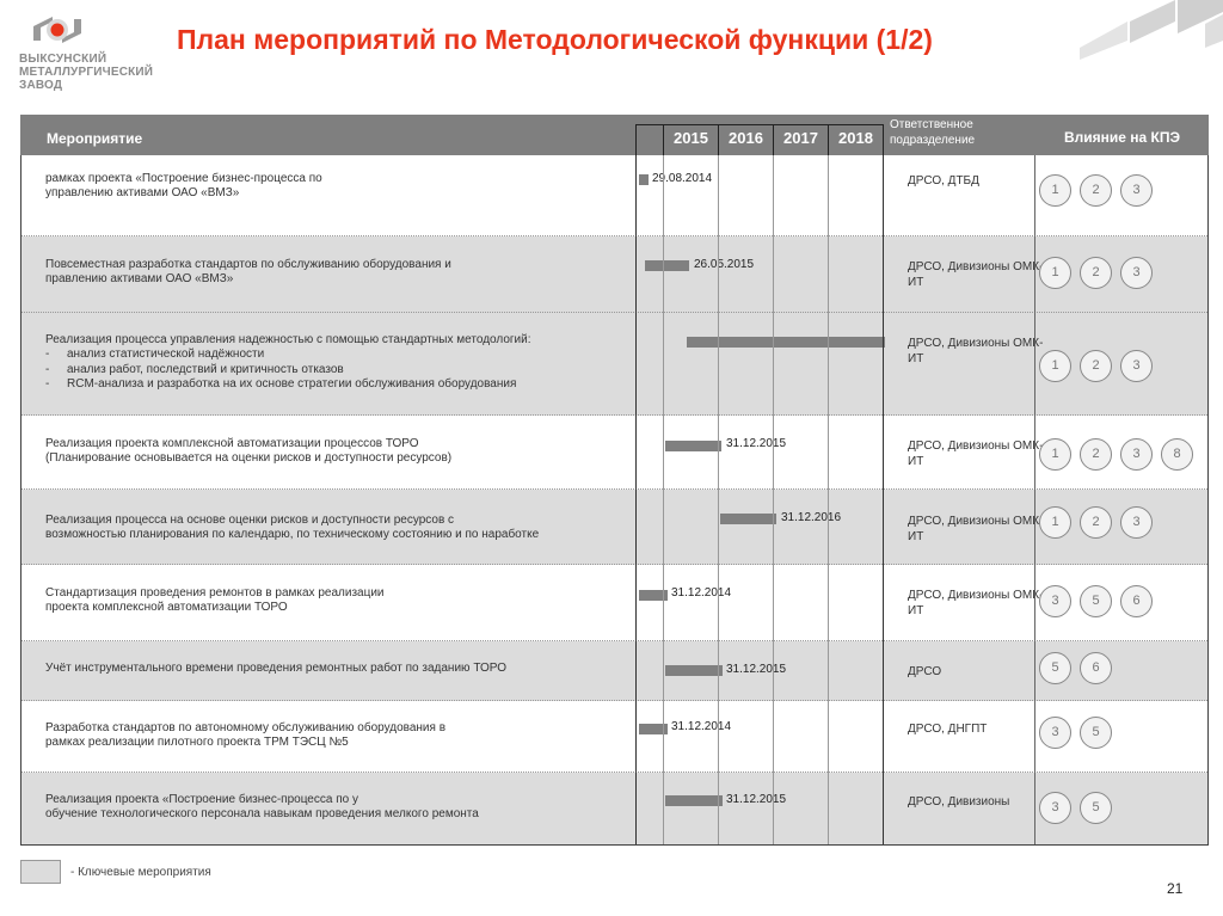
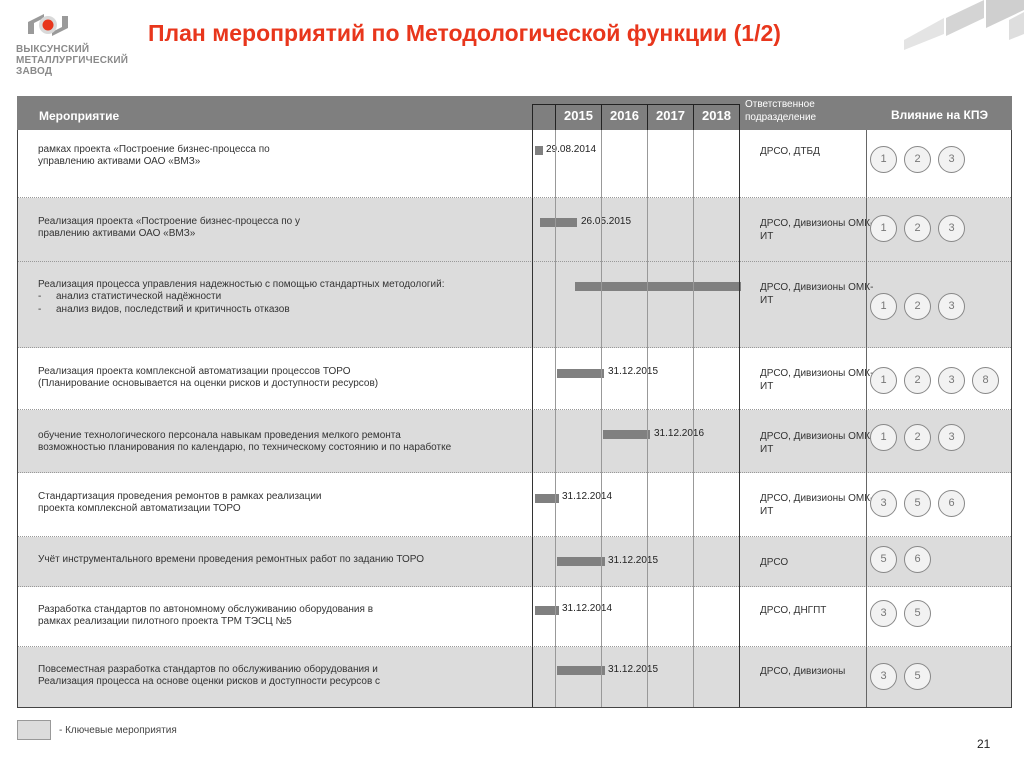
  ВЫКСУНСКИЙ
  МЕТАЛЛУРГИЧЕСКИЙ
  ЗАВОД
  План мероприятий по Методологической функции (1/2)
  Мероприятие
  2015
  2016
  2017
  2018
  Ответственное подразделение
  Влияние на КПЭ
  рамках проекта «Построение бизнес-процесса по
  управлению активами ОАО «ВМЗ»
  29.08.2014
  ДРСО, ДТБД
  1
  2
  3
- Повсеместная разработка стандартов по обслуживанию оборудования и
+ Реализация проекта «Построение бизнес-процесса по у
  правлению активами ОАО «ВМЗ»
  26.05.2015
  ДРСО, Дивизионы ОМКИТ
  1
  2
  3
  Реализация процесса управления надежностью с помощью стандартных методологий:
  - анализ статистической надёжности
- - анализ работ, последствий и критичность отказов
+ - анализ видов, последствий и критичность отказов
- - RCM-анализа и разработка на их основе стратегии обслуживания оборудования
  ДРСО, Дивизионы ОМК-ИТ
  1
  2
  3
  Реализация проекта комплексной автоматизации процессов ТОРО
  (Планирование основывается на оценки рисков и доступности ресурсов)
  31.12.2015
  ДРСО, Дивизионы ОМКИТ
  1
  2
  3
  8
- Реализация процесса на основе оценки рисков и доступности ресурсов с
+ обучение технологического персонала навыкам проведения мелкого ремонта
  возможностью планирования по календарю, по техническому состоянию и по наработке
  31.12.2016
  ДРСО, Дивизионы ОМКИТ
  1
  2
  3
  Стандартизация проведения ремонтов в рамках реализации
  проекта комплексной автоматизации ТОРО
  31.12.2014
  ДРСО, Дивизионы ОМКИТ
  3
  5
  6
  Учёт инструментального времени проведения ремонтных работ по заданию ТОРО
  31.12.2015
  ДРСО
  5
  6
  Разработка стандартов по автономному обслуживанию оборудования в
  рамках реализации пилотного проекта ТРМ ТЭСЦ №5
  31.12.2014
  ДРСО, ДНГПТ
  3
  5
- Реализация проекта «Построение бизнес-процесса по у
+ Повсеместная разработка стандартов по обслуживанию оборудования и
- обучение технологического персонала навыкам проведения мелкого ремонта
+ Реализация процесса на основе оценки рисков и доступности ресурсов с
  31.12.2015
  ДРСО, Дивизионы
  3
  5
  - Ключевые мероприятия
  21
